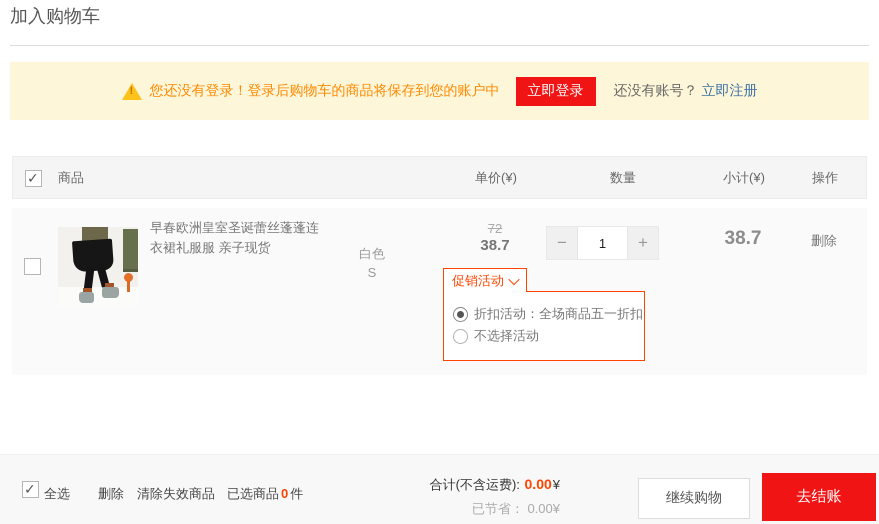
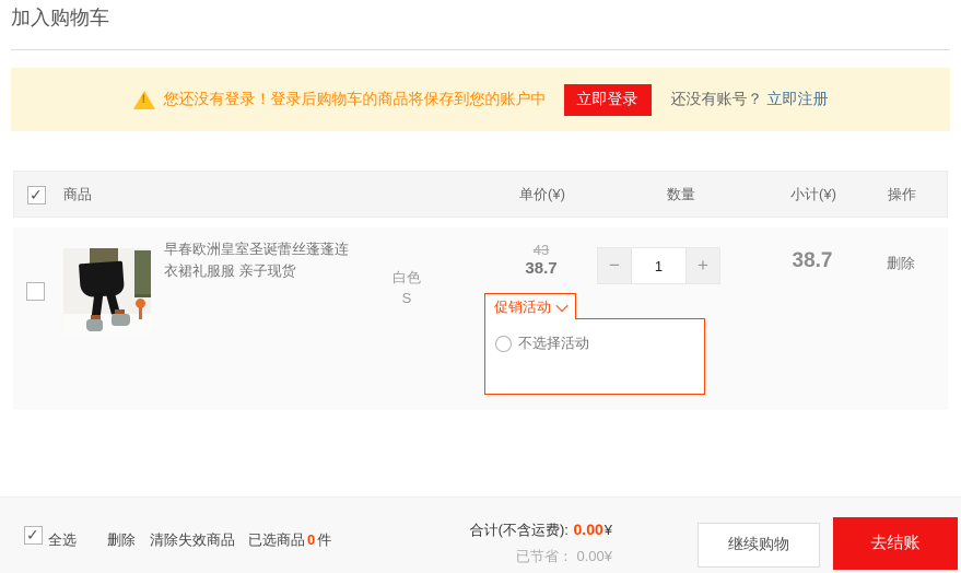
  加入购物车
  !
  您还没有登录！登录后购物车的商品将保存到您的账户中
  立即登录
  还没有账号？
  立即注册
  商品
  单价(¥)
  数量
  小计(¥)
  操作
  早春欧洲皇室圣诞蕾丝蓬蓬连衣裙礼服服 亲子现货
  白色
  S
- 72
+ 43
  38.7
  −
  1
  +
  38.7
  删除
  促销活动
- 折扣活动：全场商品五一折扣
  不选择活动
  全选
  删除
  清除失效商品
  已选商品 0 件
  合计(不含运费): 0.00¥
  已节省： 0.00¥
  继续购物
  去结账
